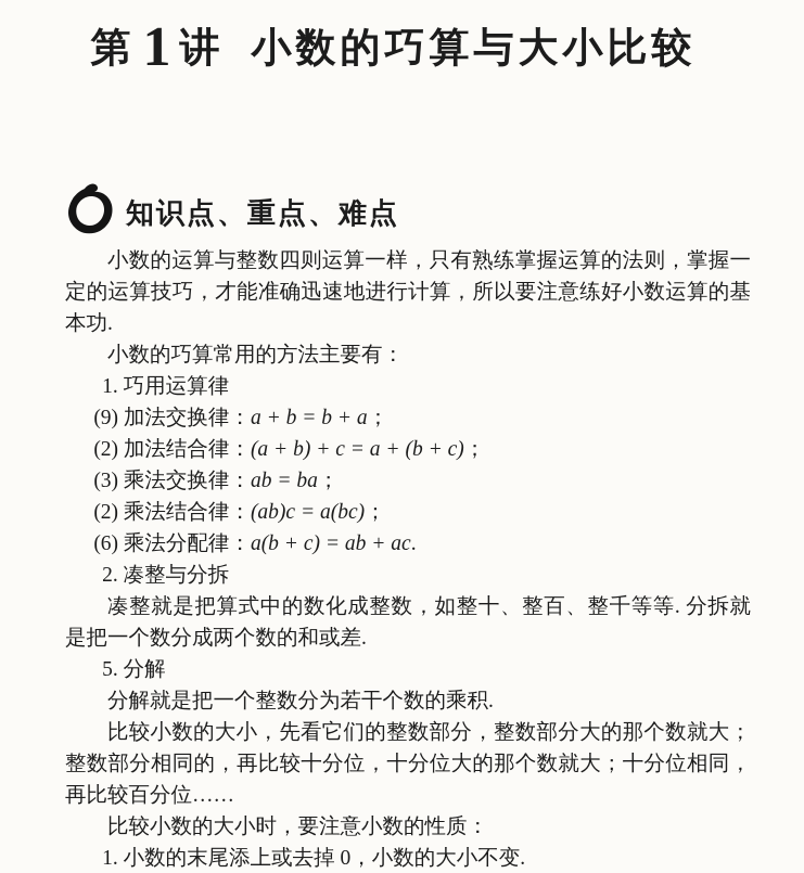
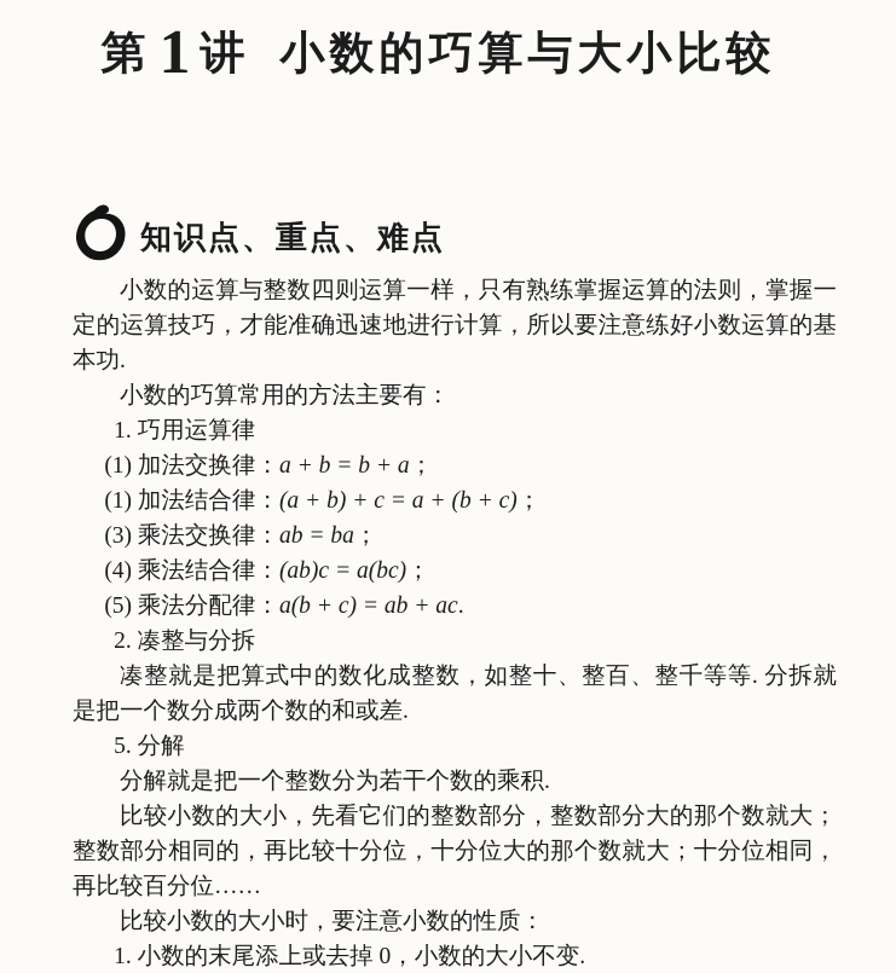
  第 1 讲 小数的巧算与大小比较
  知识点、重点、难点
  小数的运算与整数四则运算一样，只有熟练掌握运算的法则，掌握一定的运算技巧，才能准确迅速地进行计算，所以要注意练好小数运算的基本功.
  小数的巧算常用的方法主要有：
  1. 巧用运算律
- (9) 加法交换律：a + b = b + a；
+ (1) 加法交换律：a + b = b + a；
- (2) 加法结合律：(a + b) + c = a + (b + c)；
+ (1) 加法结合律：(a + b) + c = a + (b + c)；
  (3) 乘法交换律：ab = ba；
- (2) 乘法结合律：(ab)c = a(bc)；
+ (4) 乘法结合律：(ab)c = a(bc)；
- (6) 乘法分配律：a(b + c) = ab + ac.
+ (5) 乘法分配律：a(b + c) = ab + ac.
  2. 凑整与分拆
  凑整就是把算式中的数化成整数，如整十、整百、整千等等. 分拆就是把一个数分成两个数的和或差.
  5. 分解
  分解就是把一个整数分为若干个数的乘积.
  比较小数的大小，先看它们的整数部分，整数部分大的那个数就大；整数部分相同的，再比较十分位，十分位大的那个数就大；十分位相同，再比较百分位……
  比较小数的大小时，要注意小数的性质：
  1. 小数的末尾添上或去掉 0，小数的大小不变.
